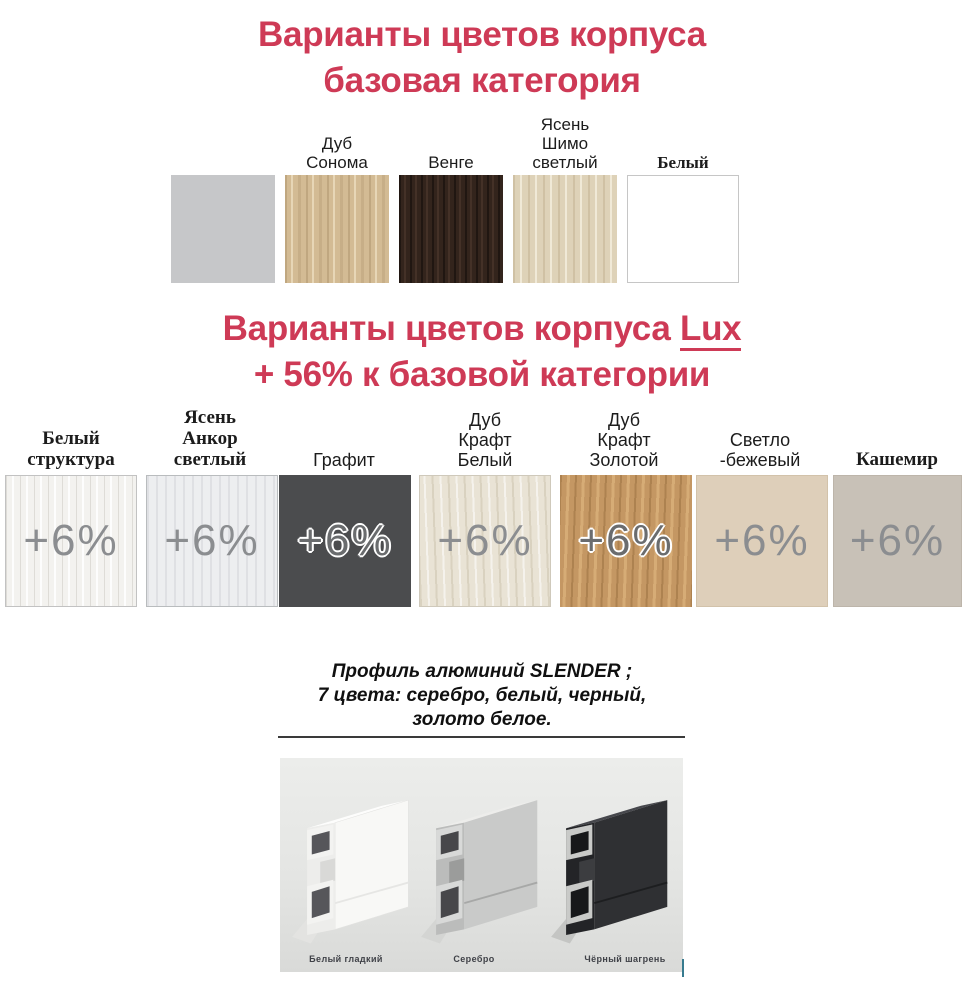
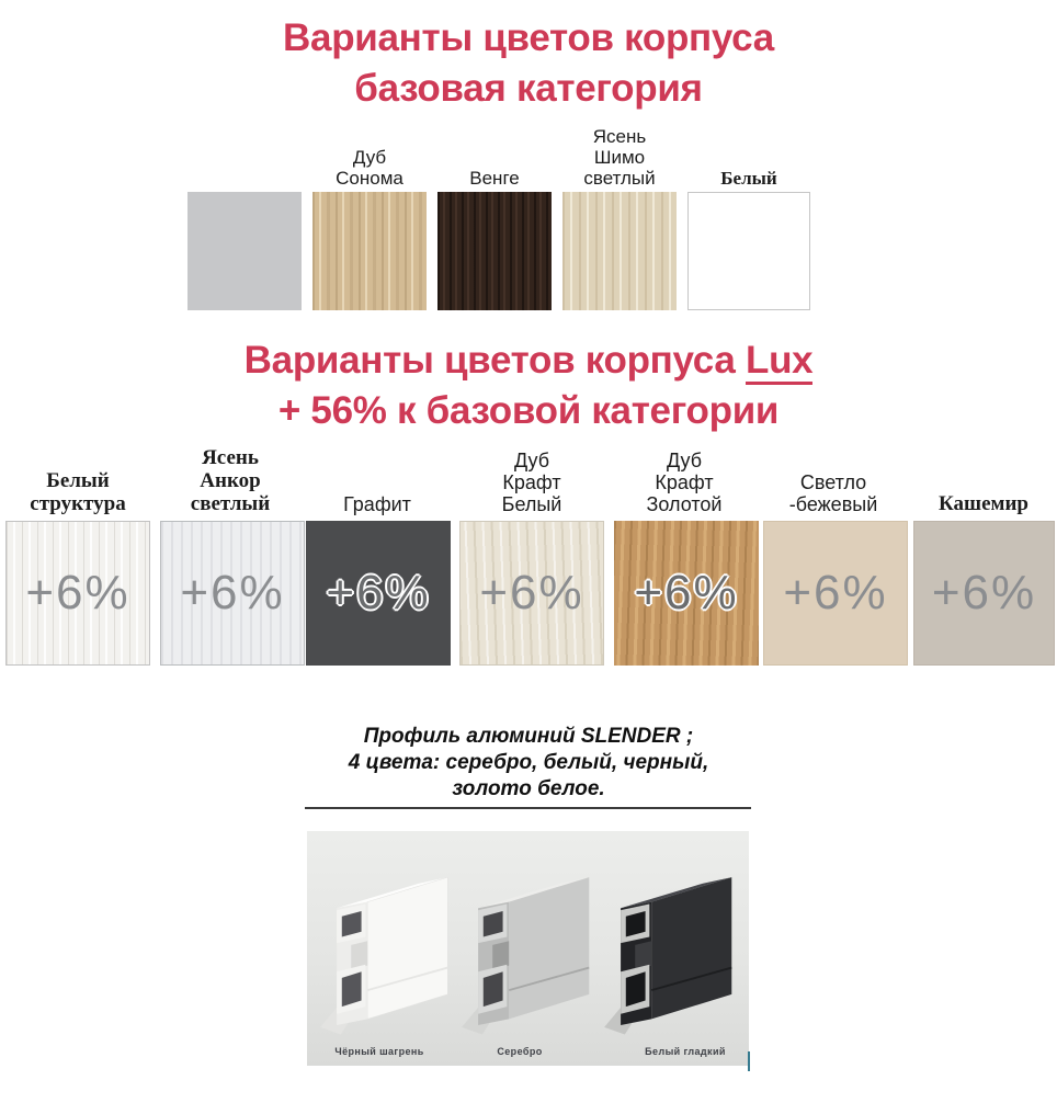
  Варианты цветов корпуса
  базовая категория
  Дуб
  Сонома
  Венге
  Ясень
  Шимо
  светлый
  Белый
  Варианты цветов корпуса Lux
  + 56% к базовой категории
  Белый
  структура
  Ясень
  Анкор
  светлый
  Графит
  Дуб
  Крафт
  Белый
  Дуб
  Крафт
  Золотой
  Светло
  -бежевый
  Кашемир
  +6%
  +6%
  +6%
  +6%
  +6%
  +6%
  +6%
  Профиль алюминий SLENDER ;
- 7 цвета: серебро, белый, черный,
+ 4 цвета: серебро, белый, черный,
  золото белое.
- Белый гладкий
+ Чёрный шагрень
  Серебро
- Чёрный шагрень
+ Белый гладкий
